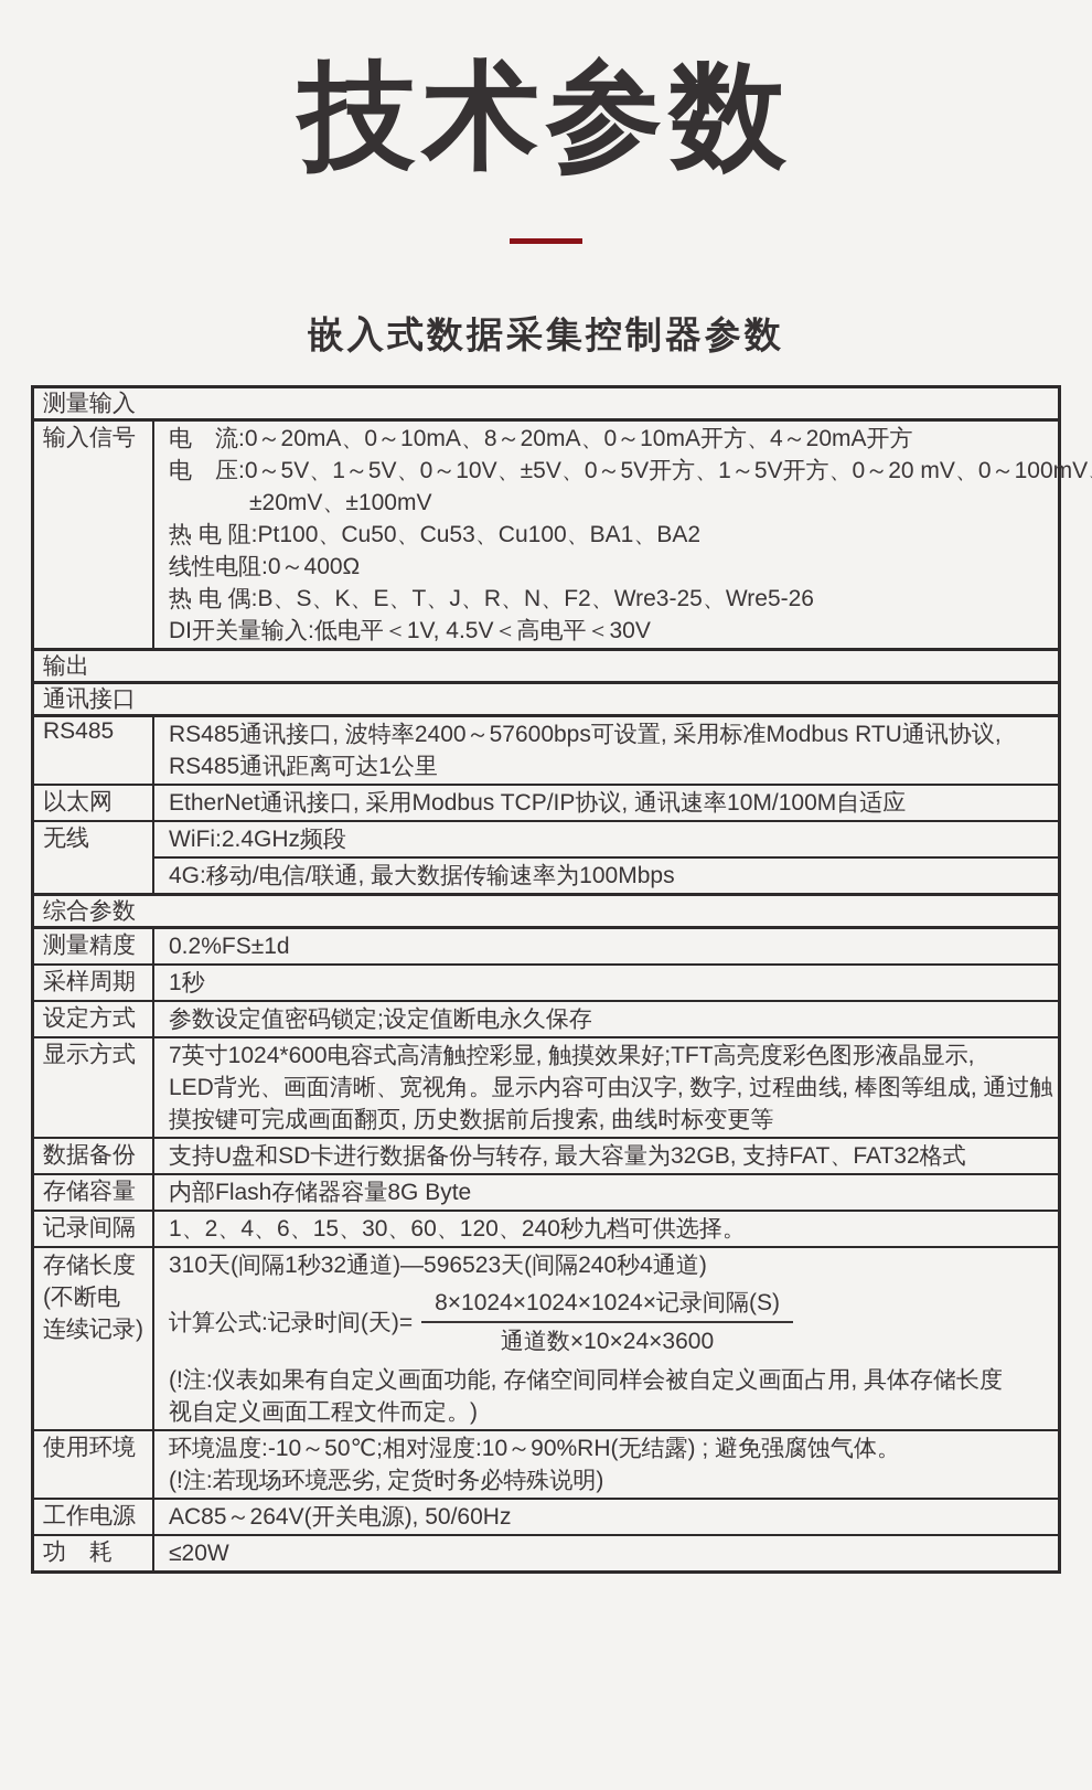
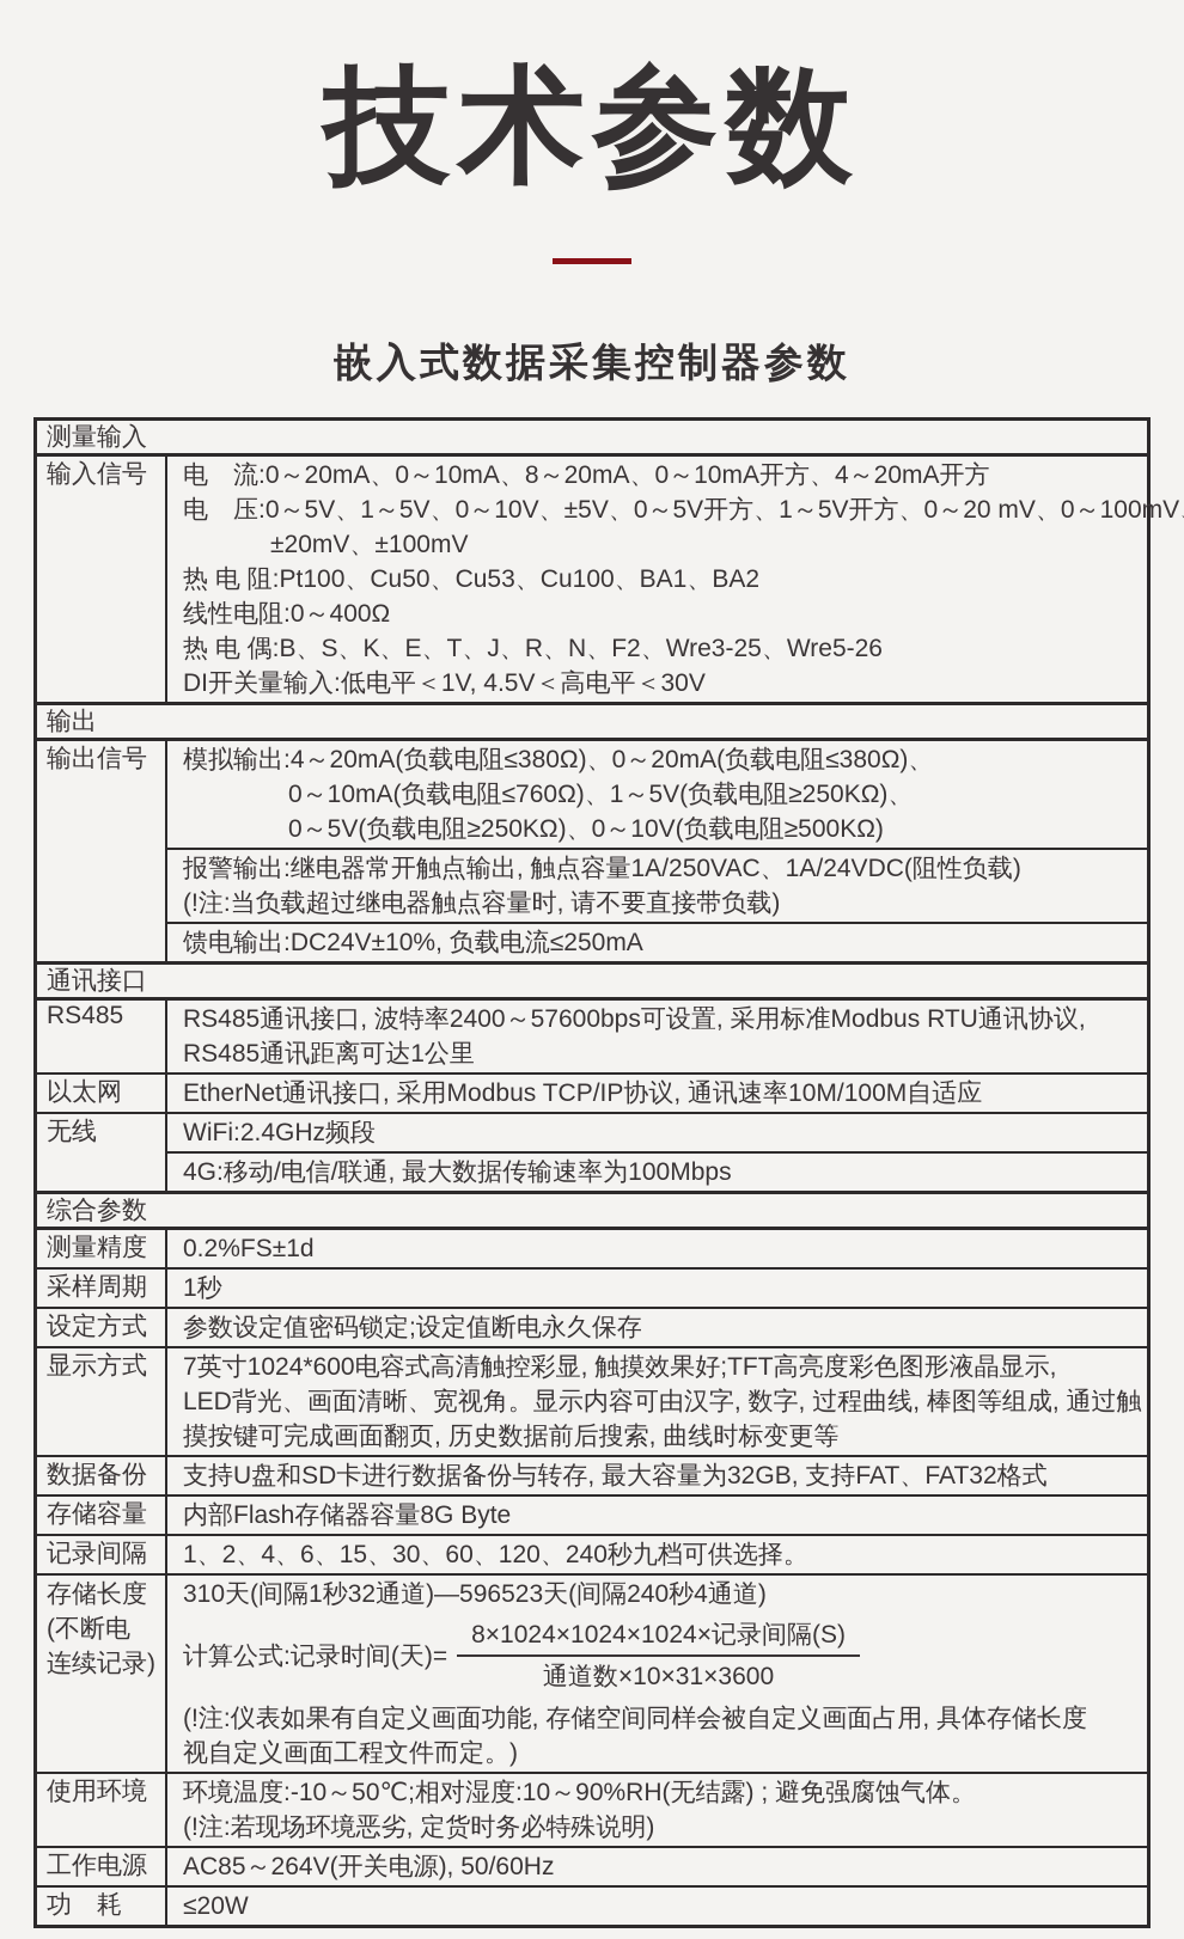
  技术参数
  嵌入式数据采集控制器参数
  测量输入
  输入信号
  电 流:0～20mA、0～10mA、8～20mA、0～10mA开方、4～20mA开方
  电 压:0～5V、1～5V、0～10V、±5V、0～5V开方、1～5V开方、0～20 mV、0～100mV
  ±20mV、±100mV
  热 电 阻:Pt100、Cu50、Cu53、Cu100、BA1、BA2
  线性电阻:0～400Ω
  热 电 偶:B、S、K、E、T、J、R、N、F2、Wre3-25、Wre5-26
  DI开关量输入:低电平＜1V, 4.5V＜高电平＜30V
  输出
+ 输出信号
+ 模拟输出:4～20mA(负载电阻≤380Ω)、0～20mA(负载电阻≤380Ω)、
+ 0～10mA(负载电阻≤760Ω)、1～5V(负载电阻≥250KΩ)、
+ 0～5V(负载电阻≥250KΩ)、0～10V(负载电阻≥500KΩ)
+ 报警输出:继电器常开触点输出, 触点容量1A/250VAC、1A/24VDC(阻性负载)
+ (!注:当负载超过继电器触点容量时, 请不要直接带负载)
+ 馈电输出:DC24V±10%, 负载电流≤250mA
  通讯接口
  RS485
  RS485通讯接口, 波特率2400～57600bps可设置, 采用标准Modbus RTU通讯协议,
  RS485通讯距离可达1公里
  以太网
  EtherNet通讯接口, 采用Modbus TCP/IP协议, 通讯速率10M/100M自适应
  无线
  WiFi:2.4GHz频段
  4G:移动/电信/联通, 最大数据传输速率为100Mbps
  综合参数
  测量精度
  0.2%FS±1d
  采样周期
  1秒
  设定方式
  参数设定值密码锁定;设定值断电永久保存
  显示方式
  7英寸1024*600电容式高清触控彩显, 触摸效果好;TFT高亮度彩色图形液晶显示,
  LED背光、画面清晰、宽视角。显示内容可由汉字, 数字, 过程曲线, 棒图等组成, 通过触
  摸按键可完成画面翻页, 历史数据前后搜索, 曲线时标变更等
  数据备份
  支持U盘和SD卡进行数据备份与转存, 最大容量为32GB, 支持FAT、FAT32格式
  存储容量
  内部Flash存储器容量8G Byte
  记录间隔
  1、2、4、6、15、30、60、120、240秒九档可供选择。
  存储长度
  (不断电
  连续记录)
  310天(间隔1秒32通道)—596523天(间隔240秒4通道)
  计算公式:记录时间(天)=
  8×1024×1024×1024×记录间隔(S)
- 通道数×10×24×3600
+ 通道数×10×31×3600
  (!注:仪表如果有自定义画面功能, 存储空间同样会被自定义画面占用, 具体存储长度
  视自定义画面工程文件而定。)
  使用环境
  环境温度:-10～50℃;相对湿度:10～90%RH(无结露) ; 避免强腐蚀气体。
  (!注:若现场环境恶劣, 定货时务必特殊说明)
  工作电源
  AC85～264V(开关电源), 50/60Hz
  功 耗
  ≤20W
